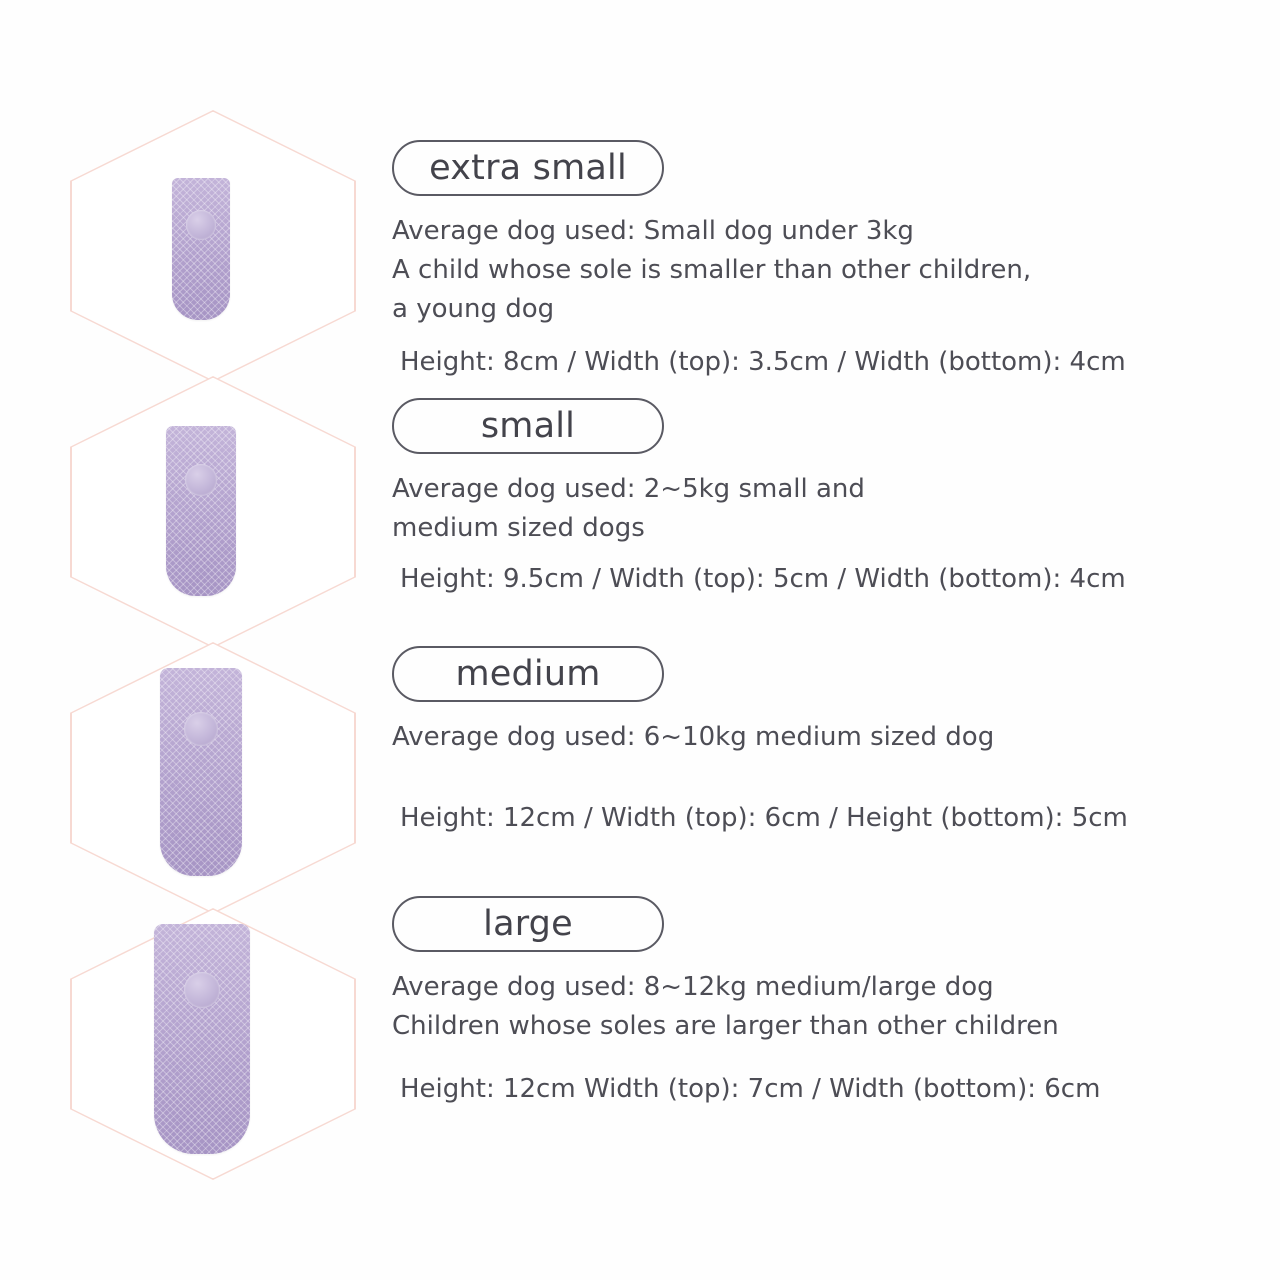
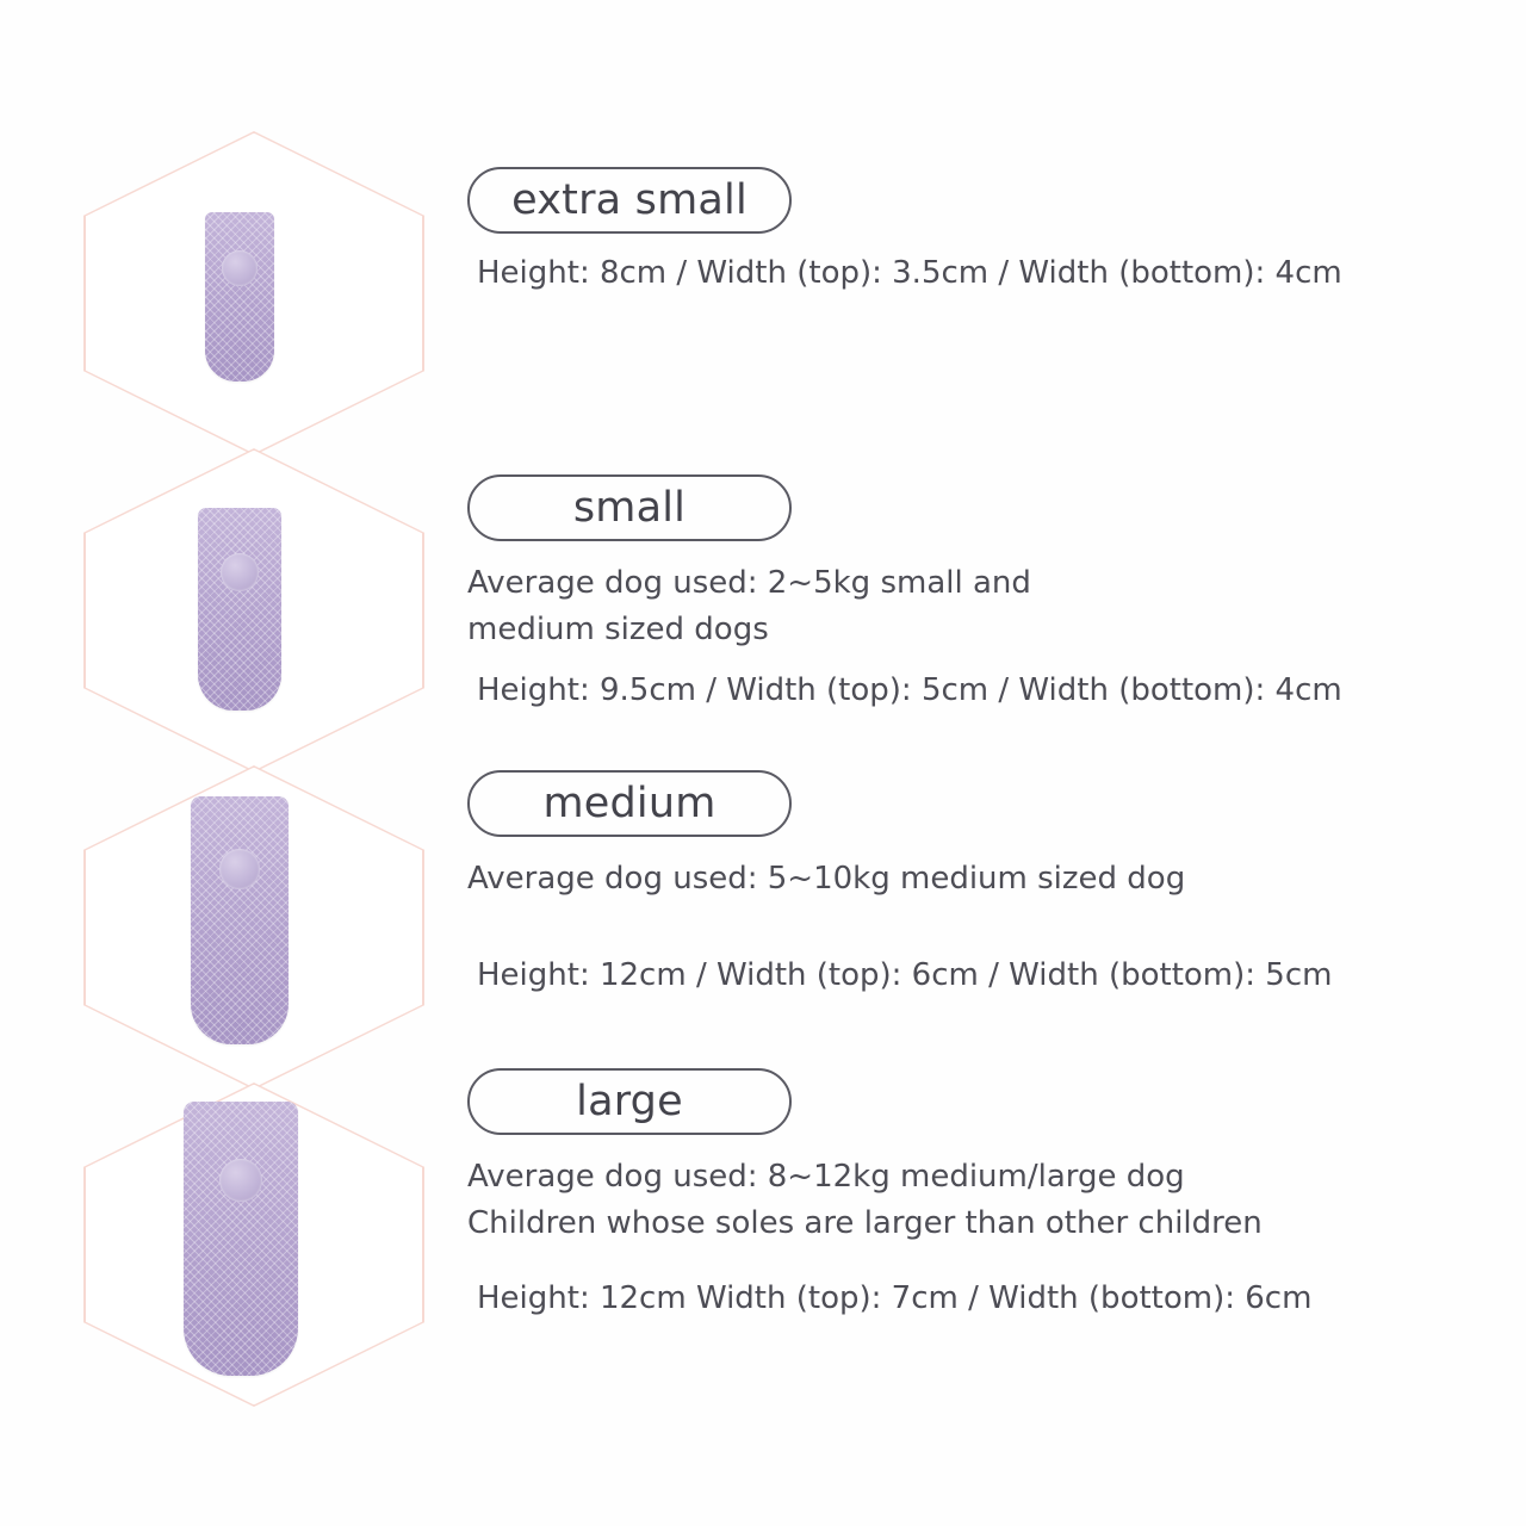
  extra small
- Average dog used: Small dog under 3kg
- A child whose sole is smaller than other children,
- a young dog
  Height: 8cm / Width (top): 3.5cm / Width (bottom): 4cm
  small
  Average dog used: 2~5kg small and
  medium sized dogs
  Height: 9.5cm / Width (top): 5cm / Width (bottom): 4cm
  medium
- Average dog used: 6~10kg medium sized dog
+ Average dog used: 5~10kg medium sized dog
- Height: 12cm / Width (top): 6cm / Height (bottom): 5cm
+ Height: 12cm / Width (top): 6cm / Width (bottom): 5cm
  large
  Average dog used: 8~12kg medium/large dog
  Children whose soles are larger than other children
  Height: 12cm Width (top): 7cm / Width (bottom): 6cm
